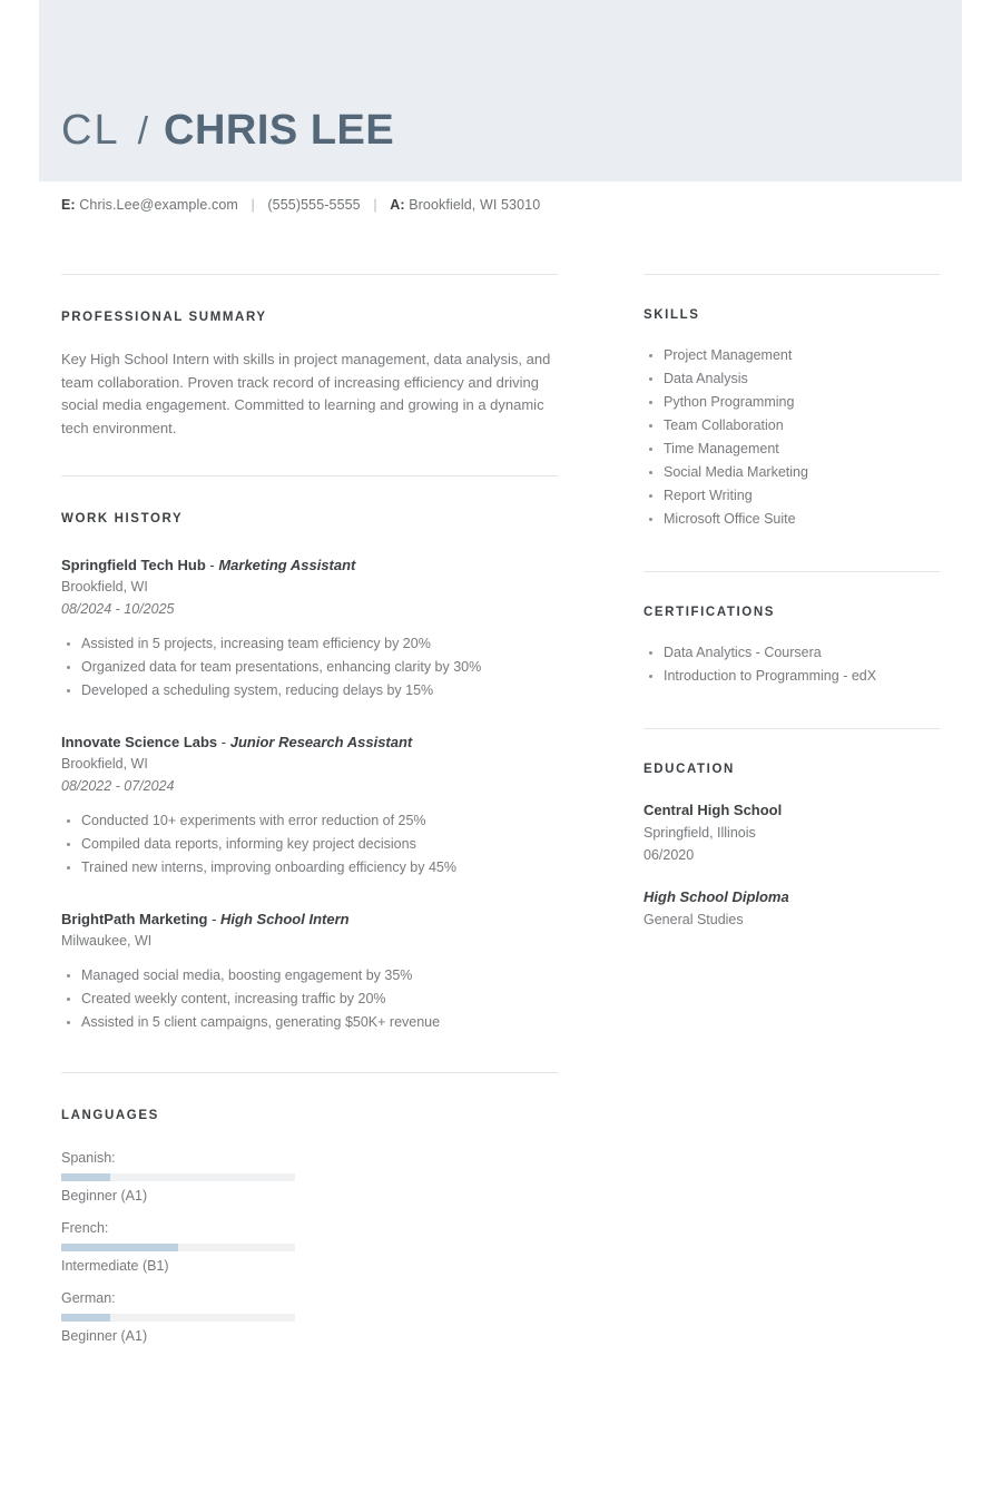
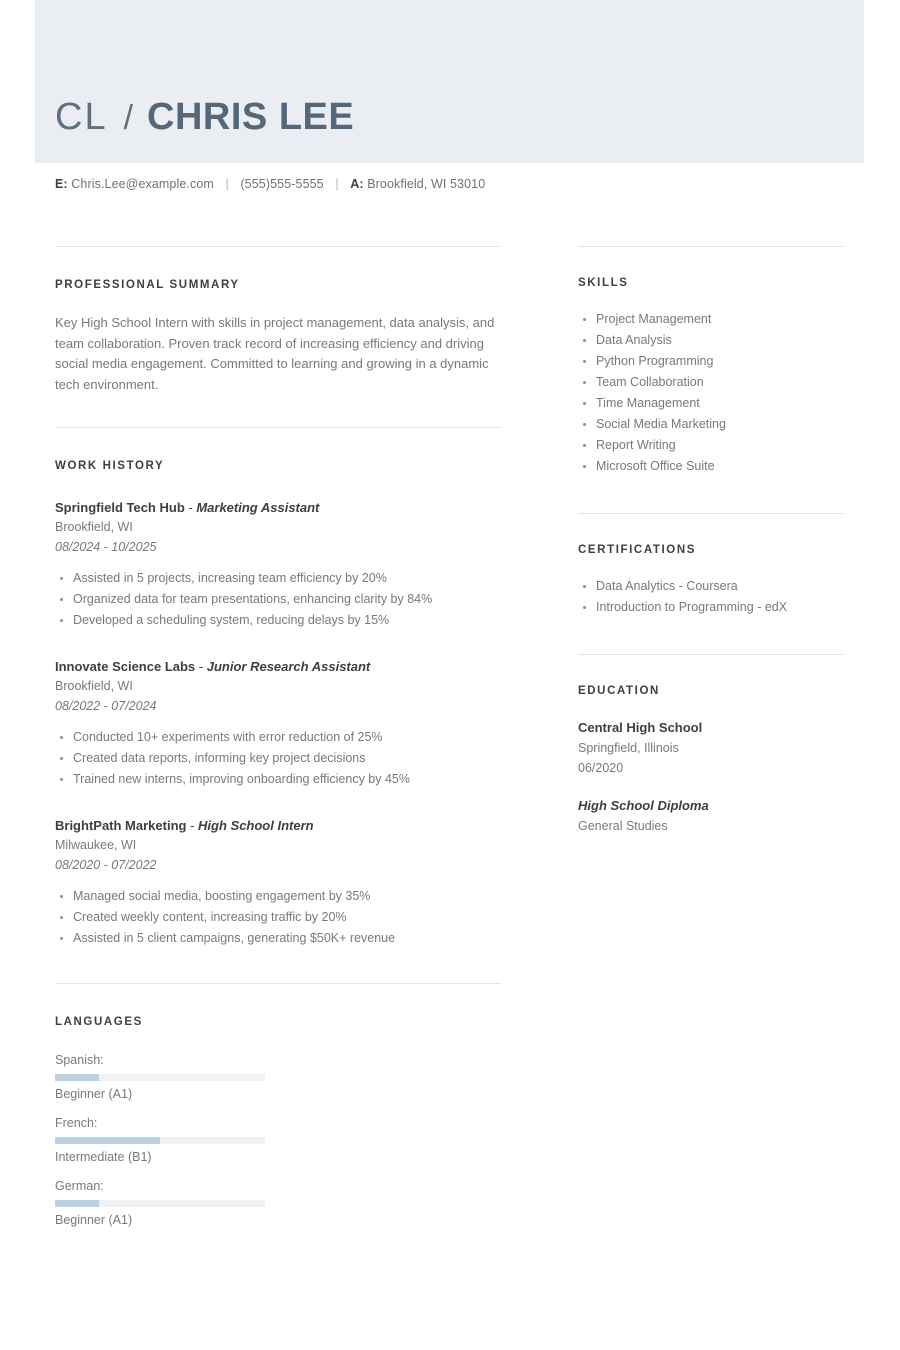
  CL
  /
  CHRIS LEE
  E: Chris.Lee@example.com | (555)555-5555 | A: Brookfield, WI 53010
  PROFESSIONAL SUMMARY
  Key High School Intern with skills in project management, data analysis, and team collaboration. Proven track record of increasing efficiency and driving social media engagement. Committed to learning and growing in a dynamic tech environment.
  WORK HISTORY
  Springfield Tech Hub - Marketing Assistant
  Brookfield, WI
  08/2024 - 10/2025
  Assisted in 5 projects, increasing team efficiency by 20%
- Organized data for team presentations, enhancing clarity by 30%
+ Organized data for team presentations, enhancing clarity by 84%
  Developed a scheduling system, reducing delays by 15%
  Innovate Science Labs - Junior Research Assistant
  Brookfield, WI
  08/2022 - 07/2024
  Conducted 10+ experiments with error reduction of 25%
- Compiled data reports, informing key project decisions
+ Created data reports, informing key project decisions
  Trained new interns, improving onboarding efficiency by 45%
  BrightPath Marketing - High School Intern
  Milwaukee, WI
+ 08/2020 - 07/2022
  Managed social media, boosting engagement by 35%
  Created weekly content, increasing traffic by 20%
  Assisted in 5 client campaigns, generating $50K+ revenue
  LANGUAGES
  Spanish:
  Beginner (A1)
  French:
  Intermediate (B1)
  German:
  Beginner (A1)
  SKILLS
  Project Management
  Data Analysis
  Python Programming
  Team Collaboration
  Time Management
  Social Media Marketing
  Report Writing
  Microsoft Office Suite
  CERTIFICATIONS
  Data Analytics - Coursera
  Introduction to Programming - edX
  EDUCATION
  Central High School
  Springfield, Illinois
  06/2020
  High School Diploma
  General Studies
